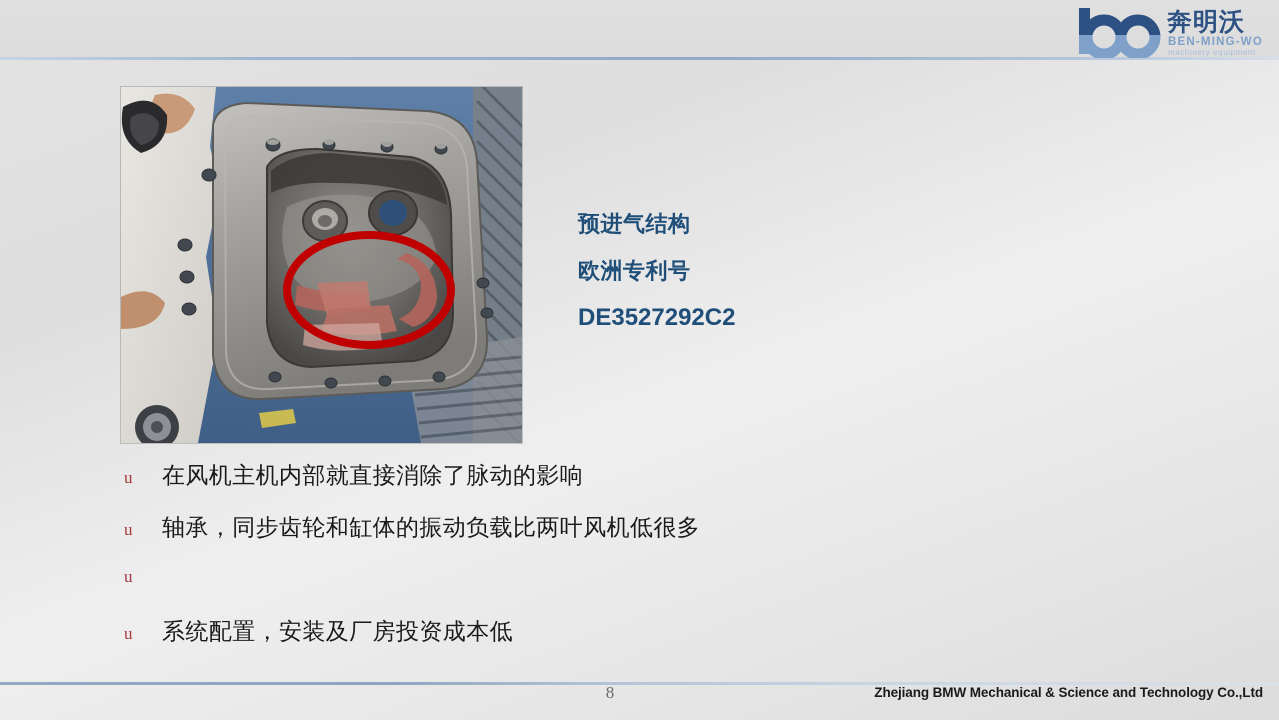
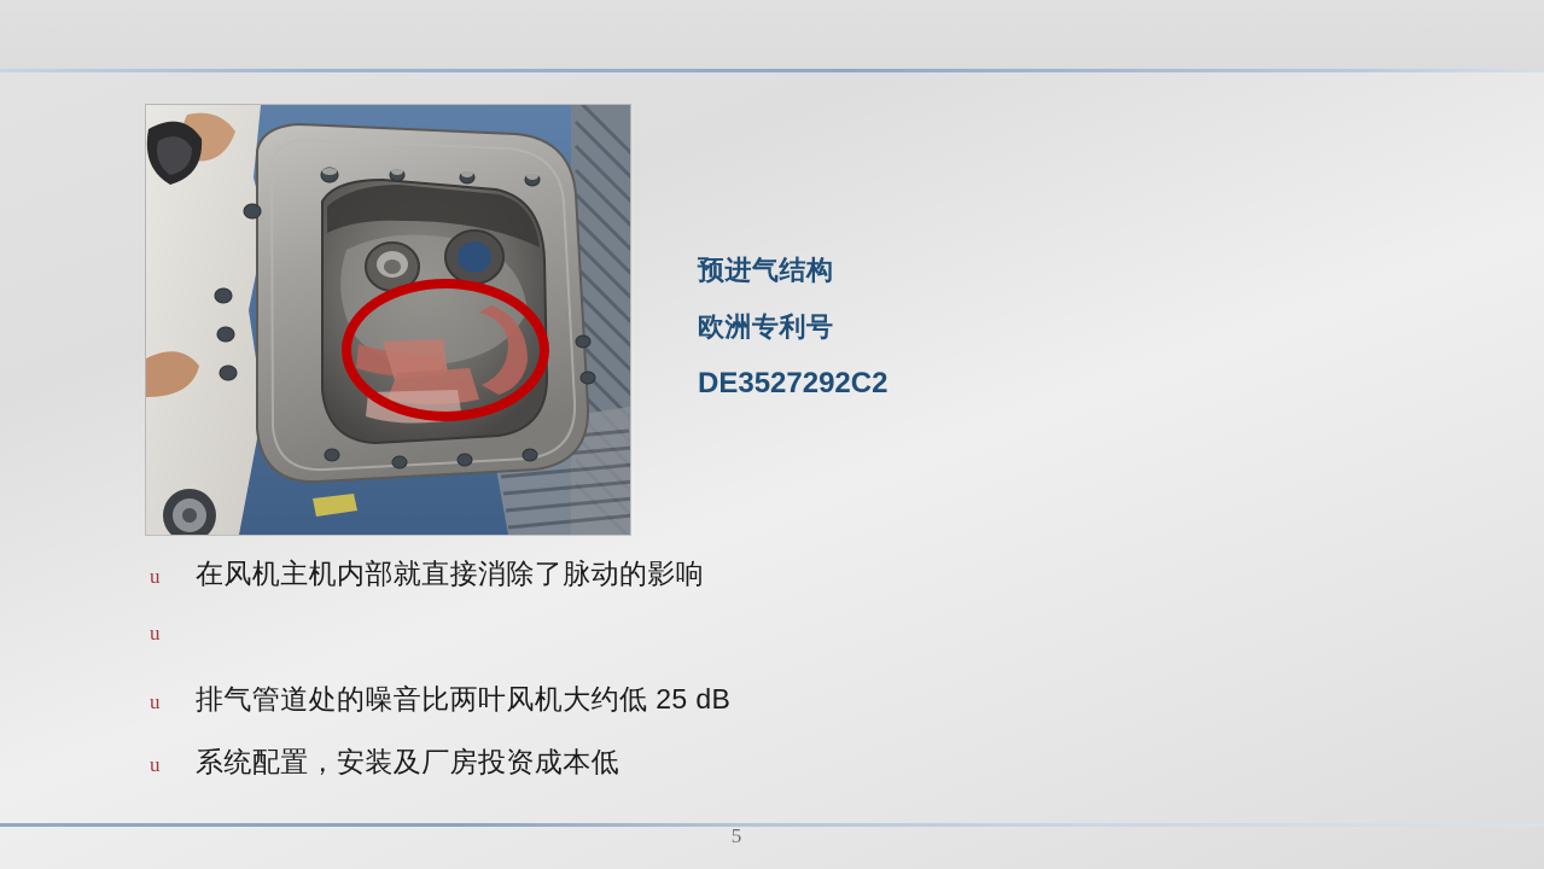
- 奔明沃
- BEN-MING-WO
- machinery equipment
  预进气结构
  欧洲专利号
  DE3527292C2
  u
  在风机主机内部就直接消除了脉动的影响
  u
- 轴承，同步齿轮和缸体的振动负载比两叶风机低很多
  u
+ 排气管道处的噪音比两叶风机大约低 25 dB
  u
  系统配置，安装及厂房投资成本低
- 8
+ 5
- Zhejiang BMW Mechanical & Science and Technology Co.,Ltd
